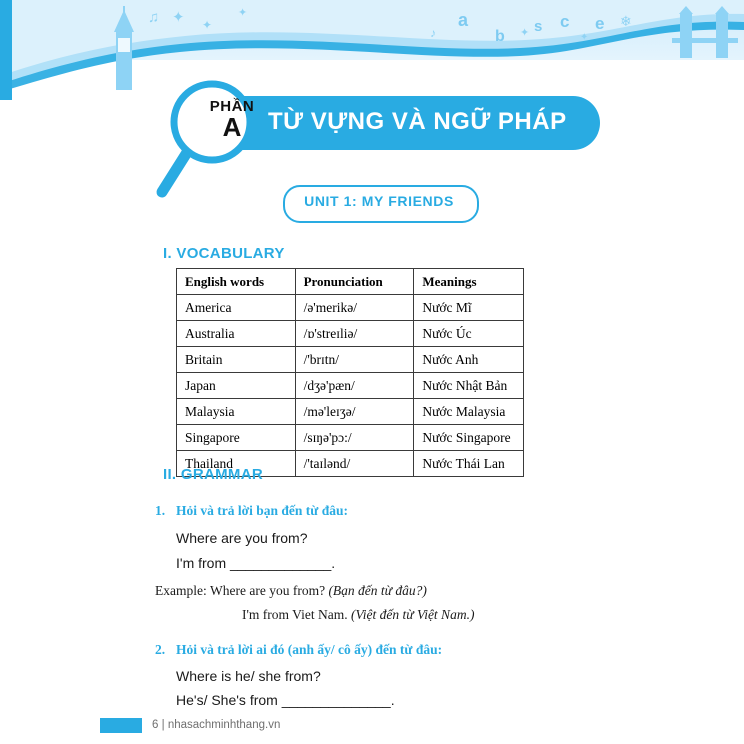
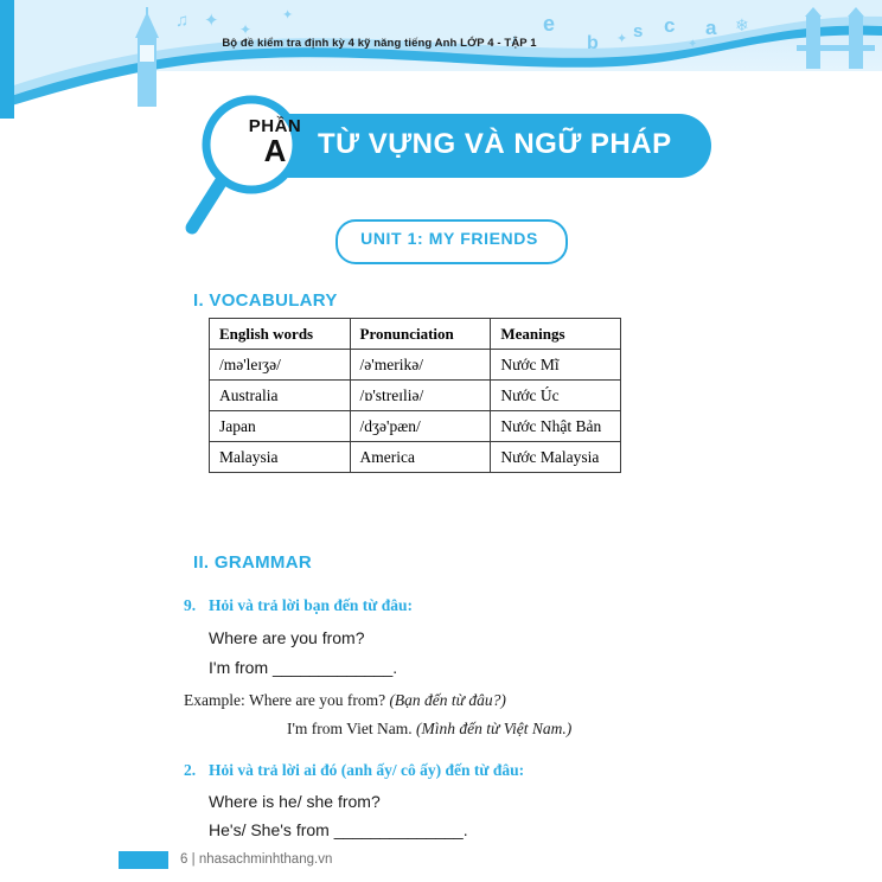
+ Bộ đề kiểm tra định kỳ 4 kỹ năng tiếng Anh LỚP 4 - TẬP 1
- a
+ e
  b
  c
- e
+ a
  s
  ✦
  ✦
  ✦
  ✦
  ✦
  ❄
  ♫
  ♪
  TỪ VỰNG VÀ NGỮ PHÁP
  PHẦN
  A
  UNIT 1: MY FRIENDS
  I. VOCABULARY
  English words	Pronunciation	Meanings
- America	/ə'merikə/	Nước Mĩ
+ /mə'leɪʒə/	/ə'merikə/	Nước Mĩ
  Australia	/ɒ'streɪliə/	Nước Úc
- Britain	/'brɪtn/	Nước Anh
  Japan	/dʒə'pæn/	Nước Nhật Bản
- Malaysia	/mə'leɪʒə/	Nước Malaysia
+ Malaysia	America	Nước Malaysia
- Singapore	/sɪŋə'pɔ:/	Nước Singapore
- Thailand	/'taɪlənd/	Nước Thái Lan
  II. GRAMMAR
- 1.
+ 9.
  Hỏi và trả lời bạn đến từ đâu:
  Where are you from?
  I'm from _____________.
  Example:
  Where are you from? (Bạn đến từ đâu?)
- I'm from Viet Nam. (Việt đến từ Việt Nam.)
+ I'm from Viet Nam. (Mình đến từ Việt Nam.)
  2.
  Hỏi và trả lời ai đó (anh ấy/ cô ấy) đến từ đâu:
  Where is he/ she from?
  He's/ She's from ______________.
  6 | nhasachminhthang.vn
